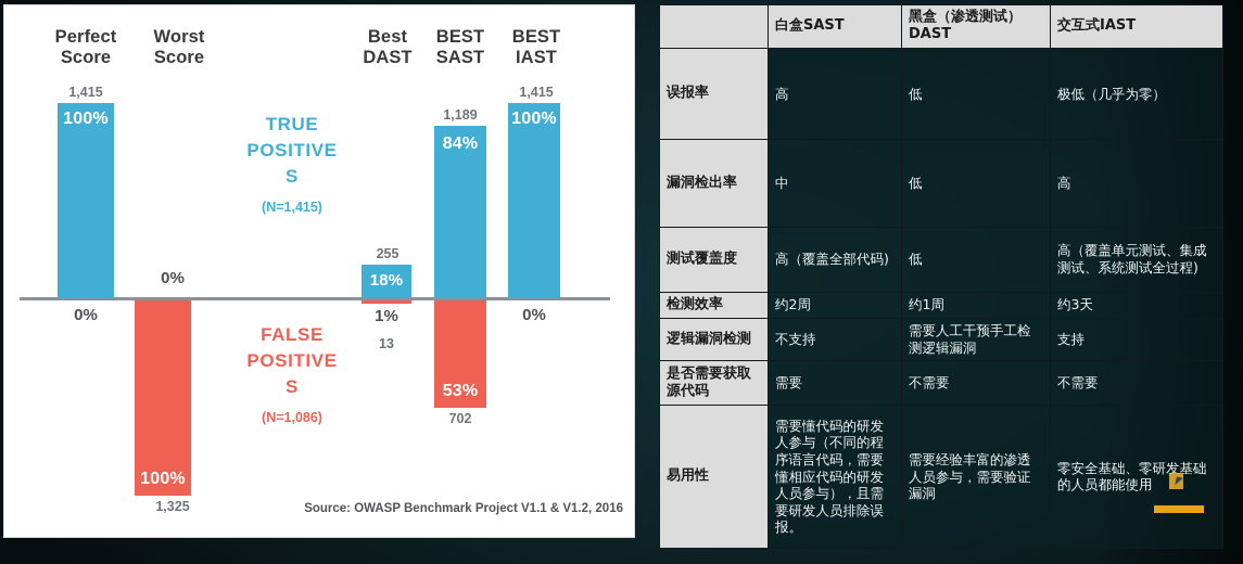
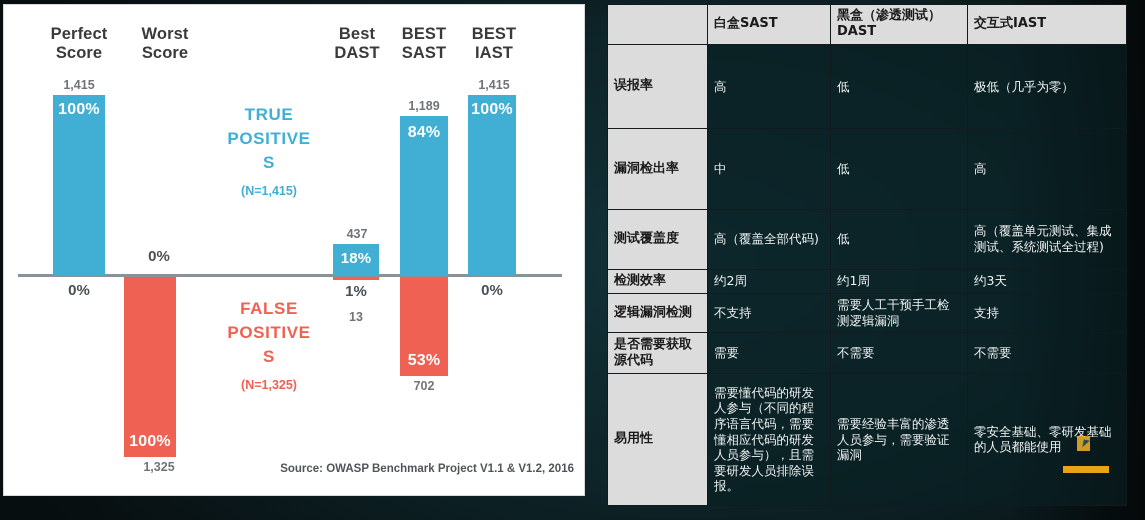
  Perfect
  Score
  Worst
  Score
  Best
  DAST
  BEST
  SAST
  BEST
  IAST
  1,415
  100%
  0%
  0%
  100%
  1,325
- 255
+ 437
  18%
  1%
  13
  1,189
  84%
  53%
  702
  1,415
  100%
  0%
  TRUE
  POSITIVE
  S
  (N=1,415)
  FALSE
  POSITIVE
  S
- (N=1,086)
+ (N=1,325)
  Source: OWASP Benchmark Project V1.1 & V1.2, 2016
  	白盒SAST	黑盒（渗透测试） DAST	交互式IAST
  误报率	高	低	极低（几乎为零）
  漏洞检出率	中	低	高
  测试覆盖度	高（覆盖全部代码)	低	高（覆盖单元测试、集成测试、系统测试全过程)
  检测效率	约2周	约1周	约3天
  逻辑漏洞检测	不支持	需要人工干预手工检测逻辑漏洞	支持
  是否需要获取源代码	需要	不需要	不需要
  易用性	需要懂代码的研发人参与（不同的程序语言代码，需要懂相应代码的研发人员参与），且需要研发人员排除误报。	需要经验丰富的渗透人员参与，需要验证漏洞	零安全基础、零研发基础的人员都能使用
